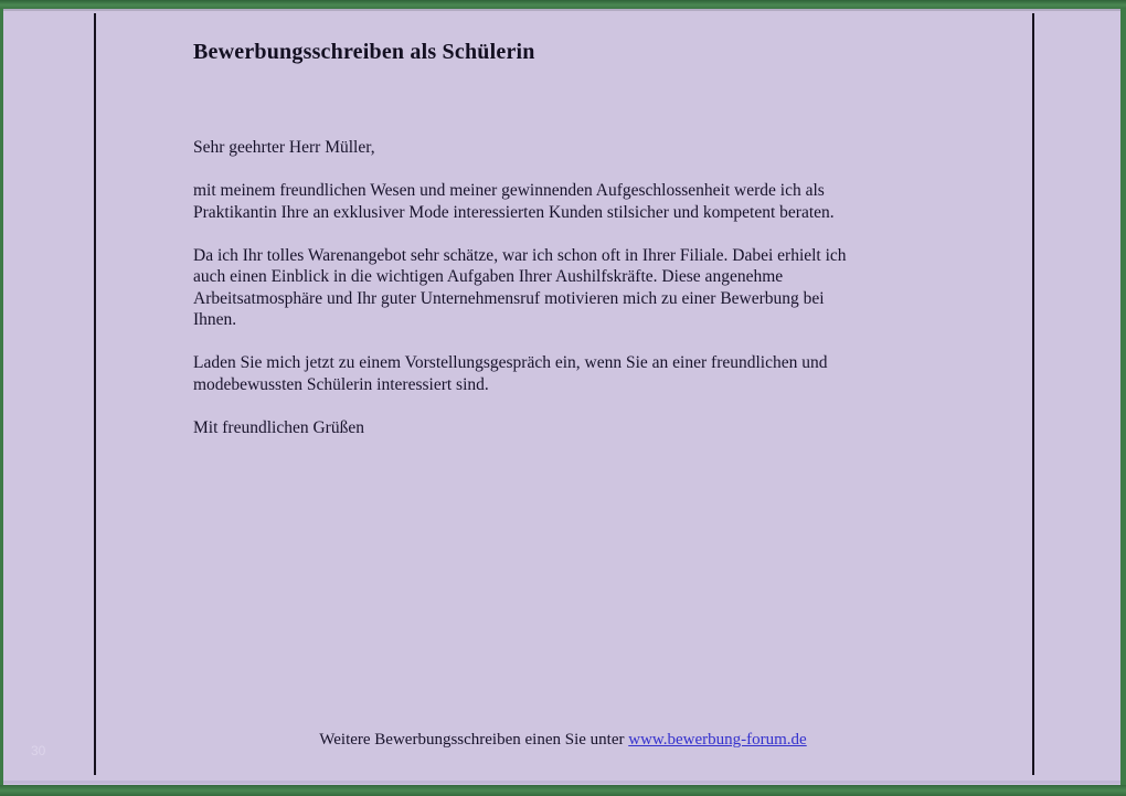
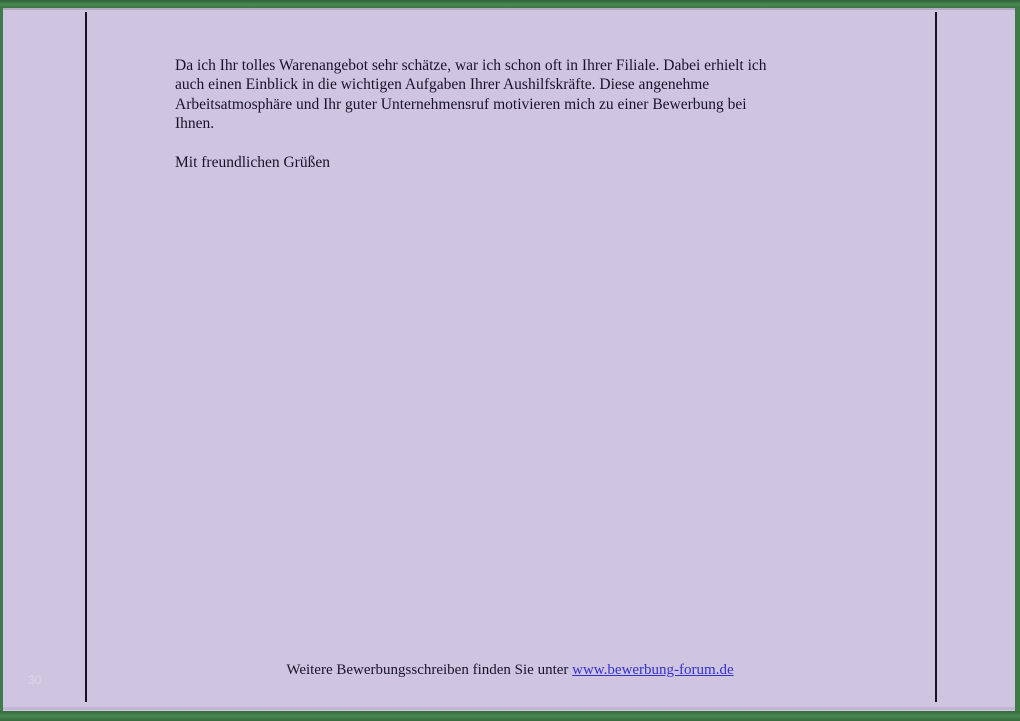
- Bewerbungsschreiben als Schülerin
- Sehr geehrter Herr Müller,
- mit meinem freundlichen Wesen und meiner gewinnenden Aufgeschlossenheit werde ich als
- Praktikantin Ihre an exklusiver Mode interessierten Kunden stilsicher und kompetent beraten.
  Da ich Ihr tolles Warenangebot sehr schätze, war ich schon oft in Ihrer Filiale. Dabei erhielt ich
  auch einen Einblick in die wichtigen Aufgaben Ihrer Aushilfskräfte. Diese angenehme
  Arbeitsatmosphäre und Ihr guter Unternehmensruf motivieren mich zu einer Bewerbung bei
  Ihnen.
- Laden Sie mich jetzt zu einem Vorstellungsgespräch ein, wenn Sie an einer freundlichen und
- modebewussten Schülerin interessiert sind.
  Mit freundlichen Grüßen
- Weitere Bewerbungsschreiben einen Sie unter www.bewerbung-forum.de
+ Weitere Bewerbungsschreiben finden Sie unter www.bewerbung-forum.de
